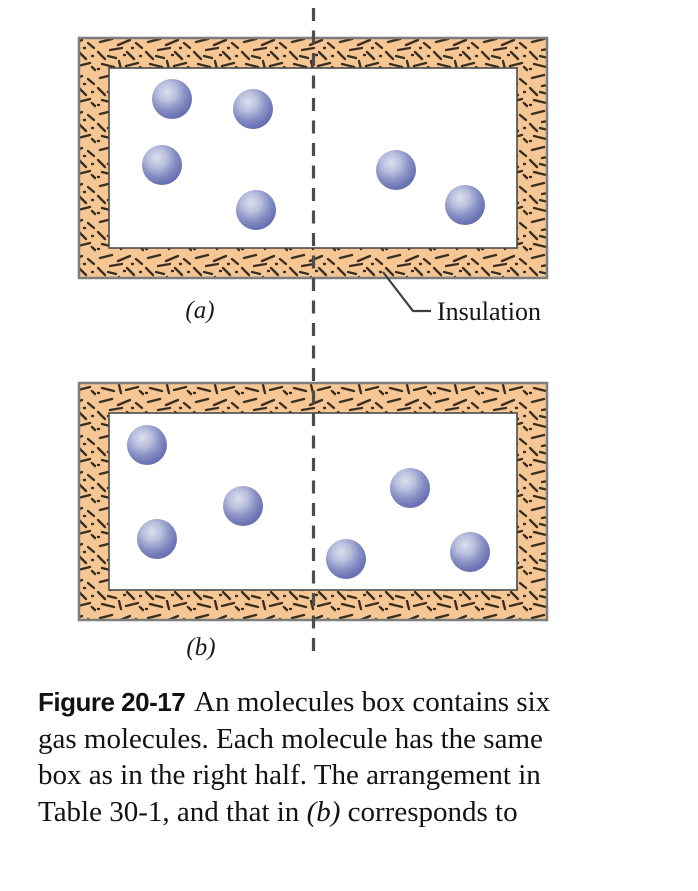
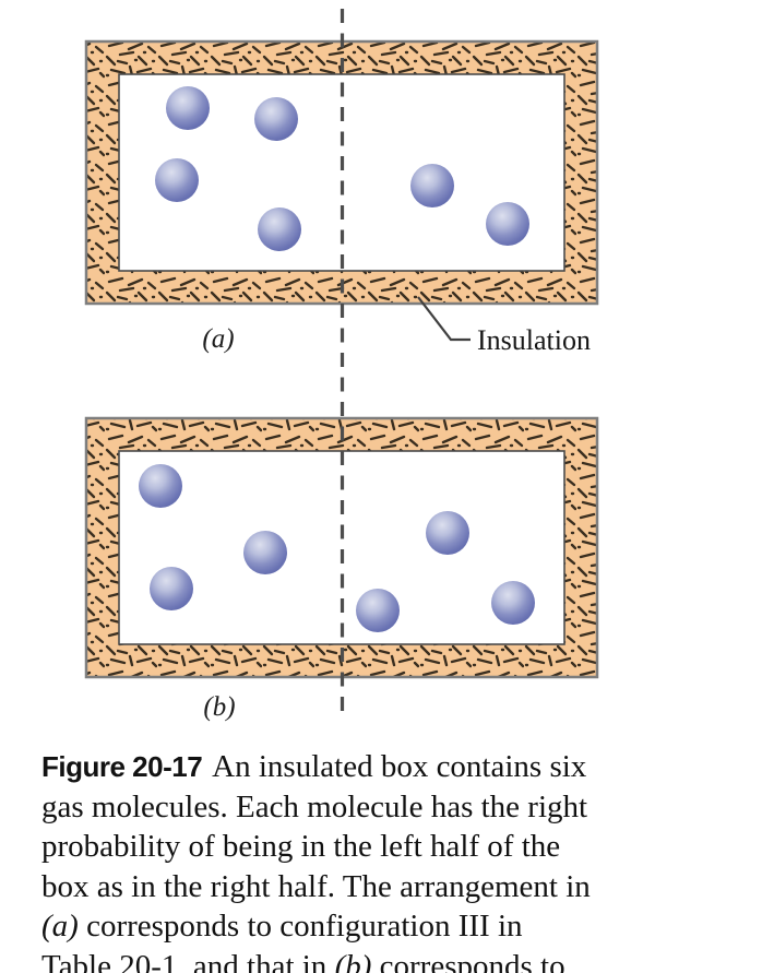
  (a)
  Insulation
  (b)
- Figure 20-17 An molecules box contains six
+ Figure 20-17 An insulated box contains six
- gas molecules. Each molecule has the same
+ gas molecules. Each molecule has the right
+ probability of being in the left half of the
  box as in the right half. The arrangement in
+ (a) corresponds to configuration III in
- Table 30-1, and that in (b) corresponds to
+ Table 20-1, and that in (b) corresponds to
